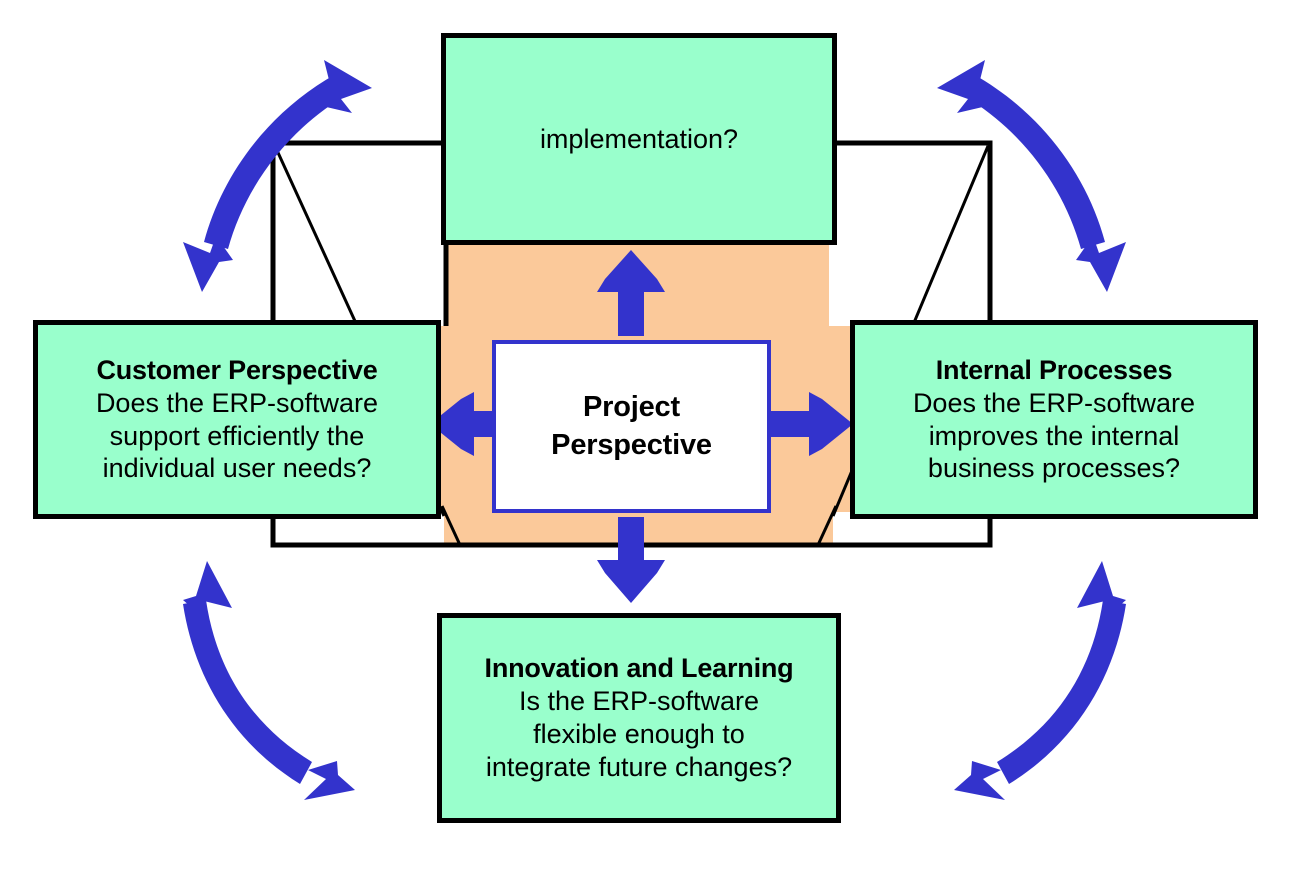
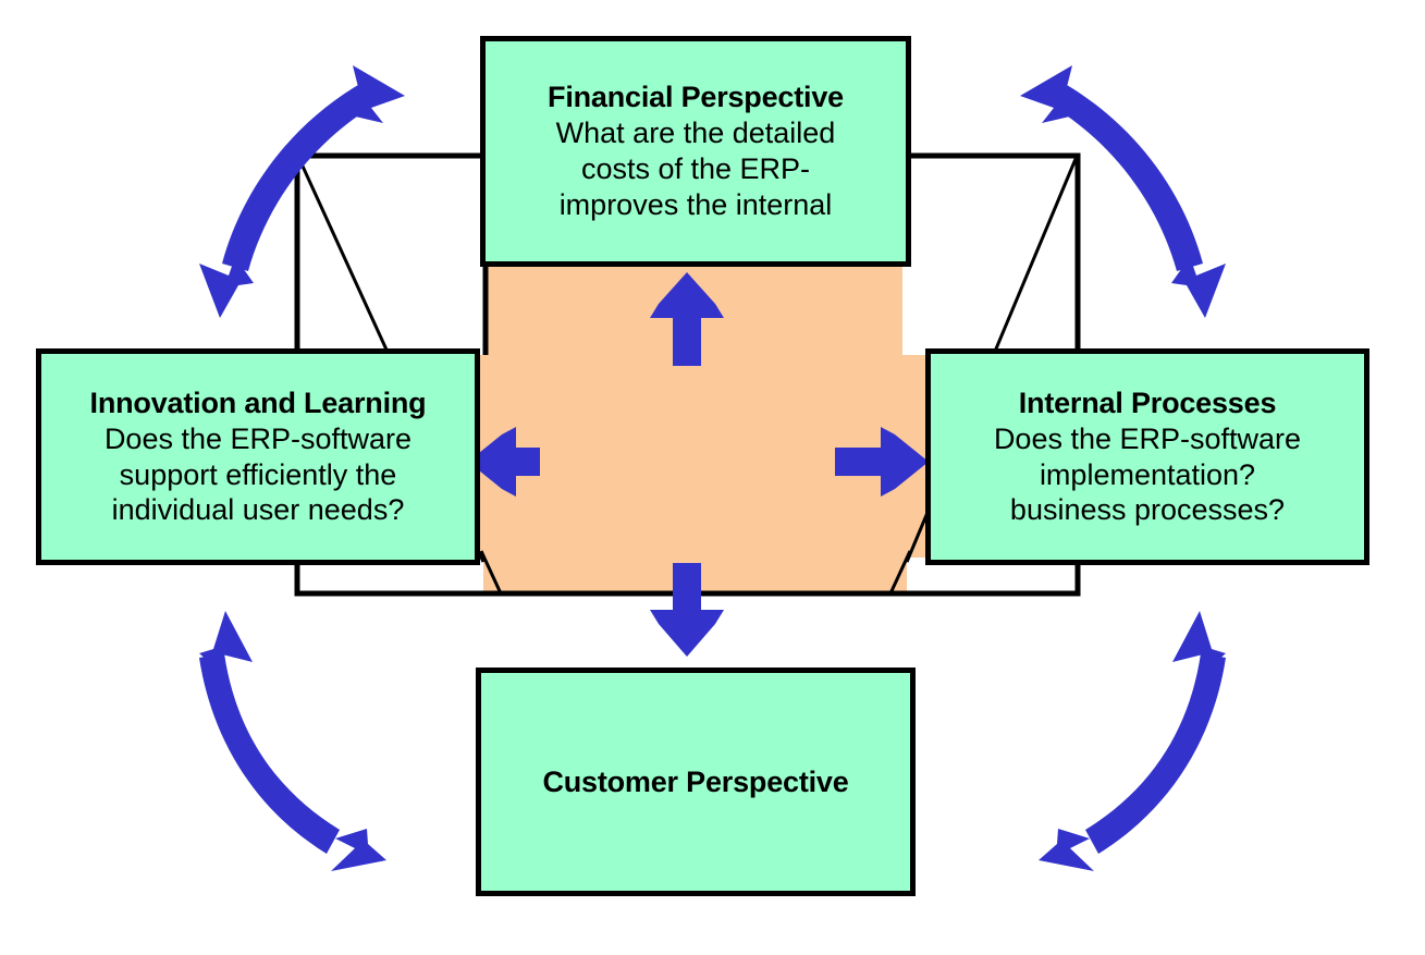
+ Financial Perspective
+ What are the detailed
+ costs of the ERP-
- implementation?
+ improves the internal
- Customer Perspective
+ Innovation and Learning
  Does the ERP-software
  support efficiently the
  individual user needs?
  Internal Processes
  Does the ERP-software
- improves the internal
+ implementation?
  business processes?
- Innovation and Learning
+ Customer Perspective
- Is the ERP-software
- flexible enough to
- integrate future changes?
- Project
- Perspective
